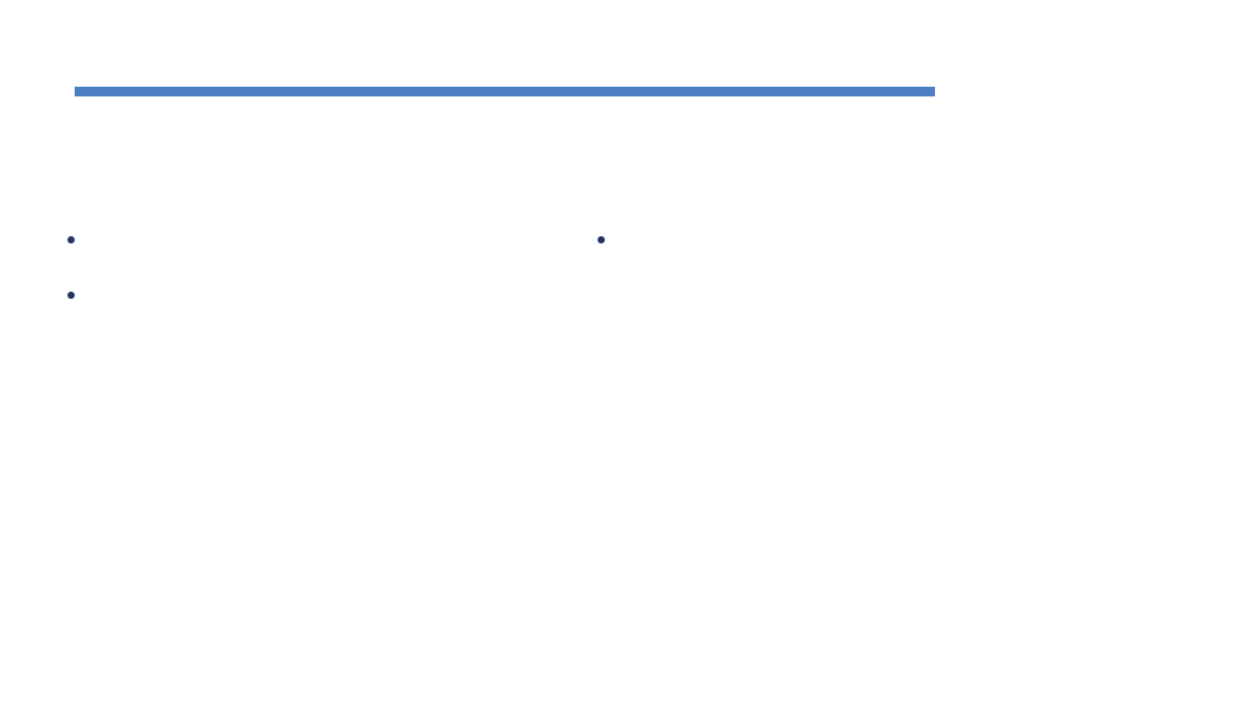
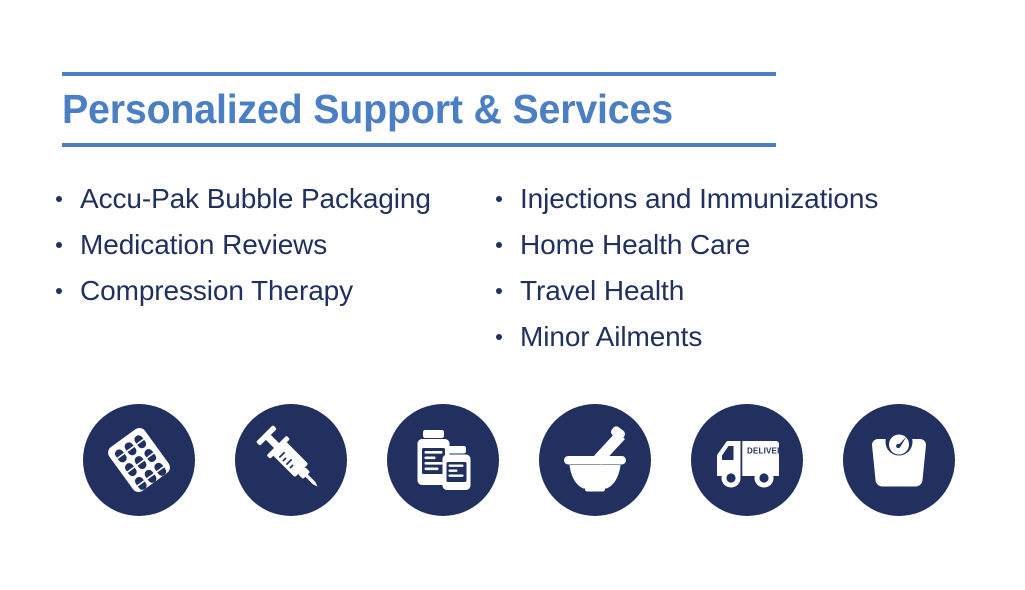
+ Personalized Support & Services
+ Accu-Pak Bubble Packaging
+ Medication Reviews
+ Compression Therapy
+ Injections and Immunizations
+ Home Health Care
+ Travel Health
+ Minor Ailments
+ DELIVERY
